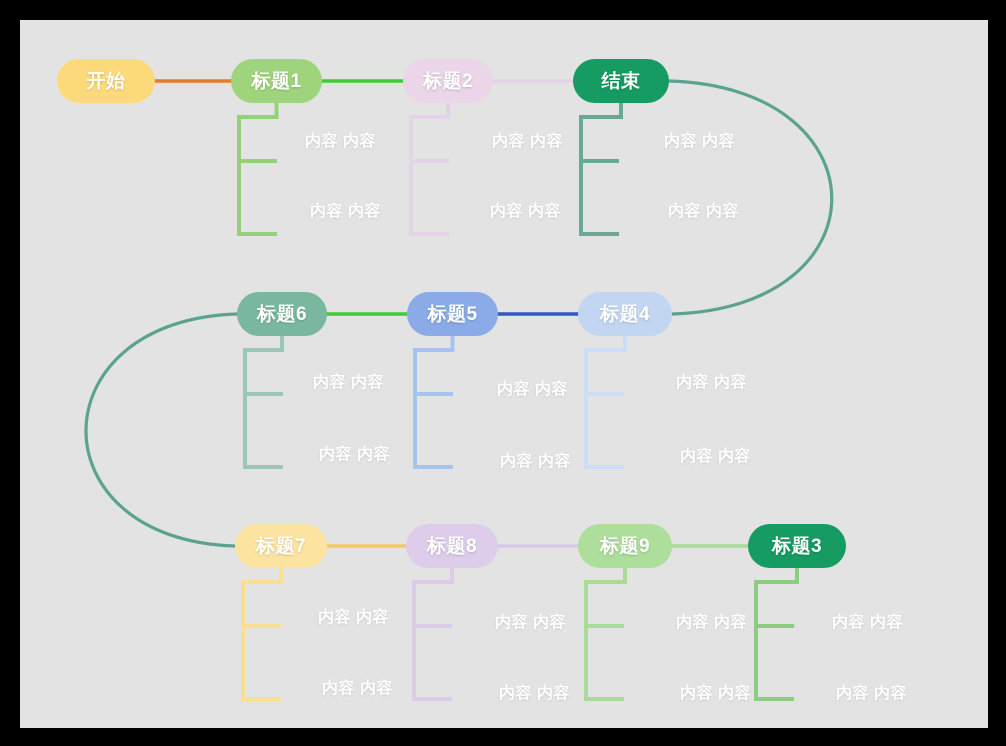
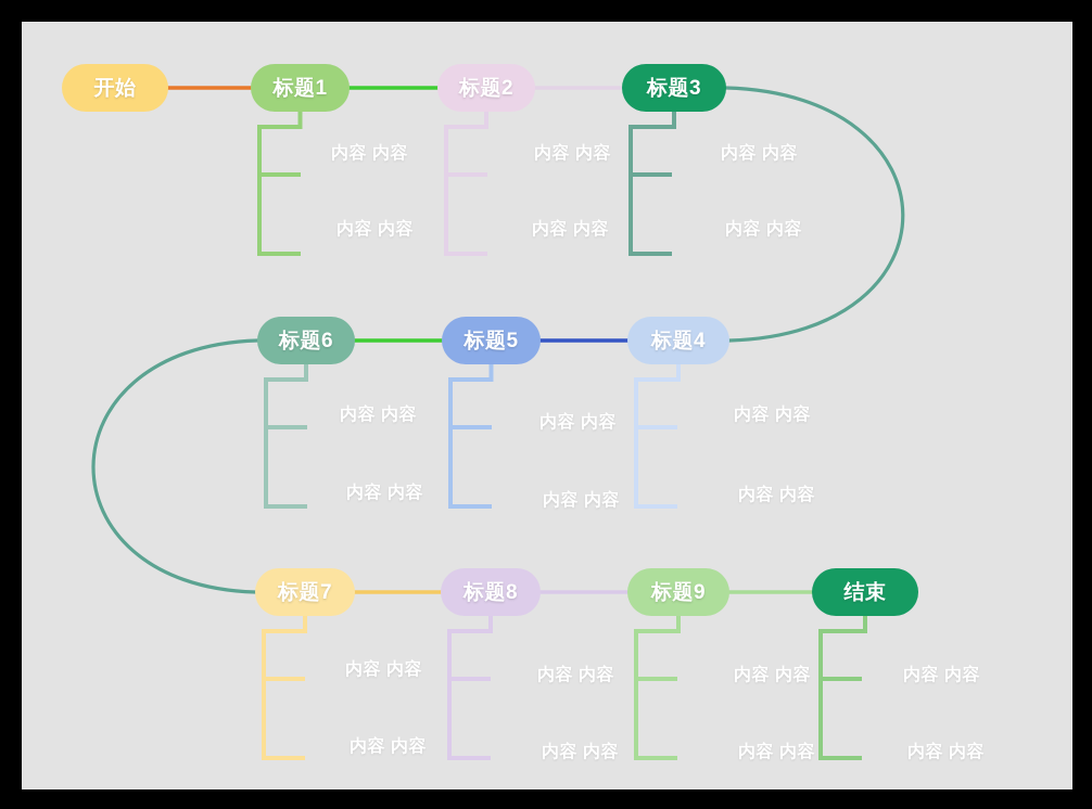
  开始
  标题1
  标题2
- 结束
+ 标题3
  标题6
  标题5
  标题4
  标题7
  标题8
  标题9
- 标题3
+ 结束
  内容 内容
  内容 内容
  内容 内容
  内容 内容
  内容 内容
  内容 内容
  内容 内容
  内容 内容
  内容 内容
  内容 内容
  内容 内容
  内容 内容
  内容 内容
  内容 内容
  内容 内容
  内容 内容
  内容 内容
  内容 内容
  内容 内容
  内容 内容
